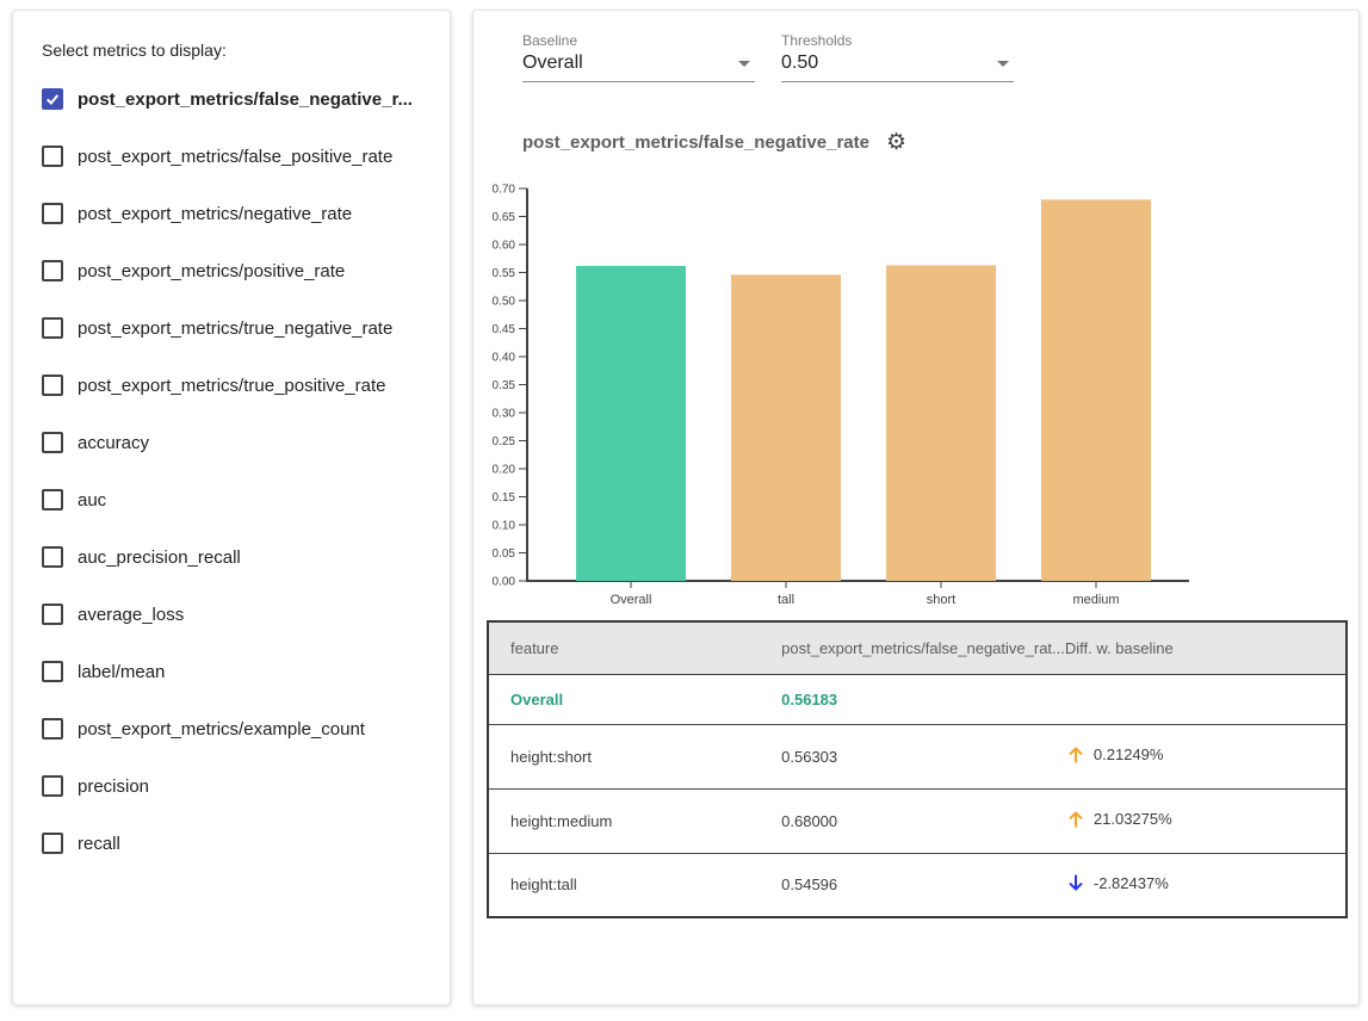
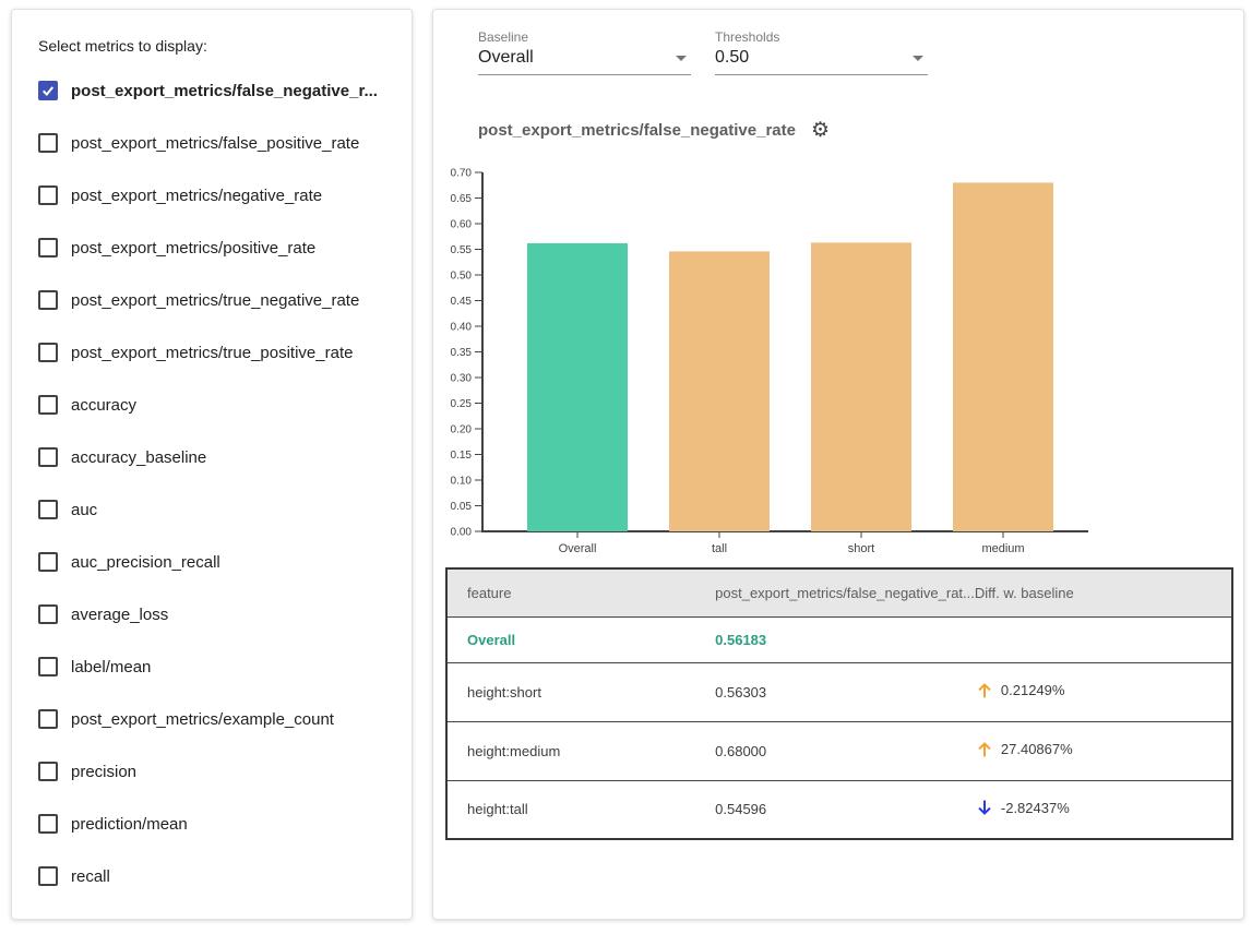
  Select metrics to display:
  post_export_metrics/false_negative_r...
  post_export_metrics/false_positive_rate
  post_export_metrics/negative_rate
  post_export_metrics/positive_rate
  post_export_metrics/true_negative_rate
  post_export_metrics/true_positive_rate
  accuracy
+ accuracy_baseline
  auc
  auc_precision_recall
  average_loss
  label/mean
  post_export_metrics/example_count
  precision
+ prediction/mean
  recall
  Baseline
  Overall
  Thresholds
  0.50
  post_export_metrics/false_negative_rate
  ⚙
  0.00
  0.05
  0.10
  0.15
  0.20
  0.25
  0.30
  0.35
  0.40
  0.45
  0.50
  0.55
  0.60
  0.65
  0.70
  Overall
  tall
  short
  medium
  feature	post_export_metrics/false_negative_rat...	Diff. w. baseline
  Overall	0.56183
  height:short	0.56303	0.21249%
- height:medium	0.68000	21.03275%
+ height:medium	0.68000	27.40867%
  height:tall	0.54596	-2.82437%
